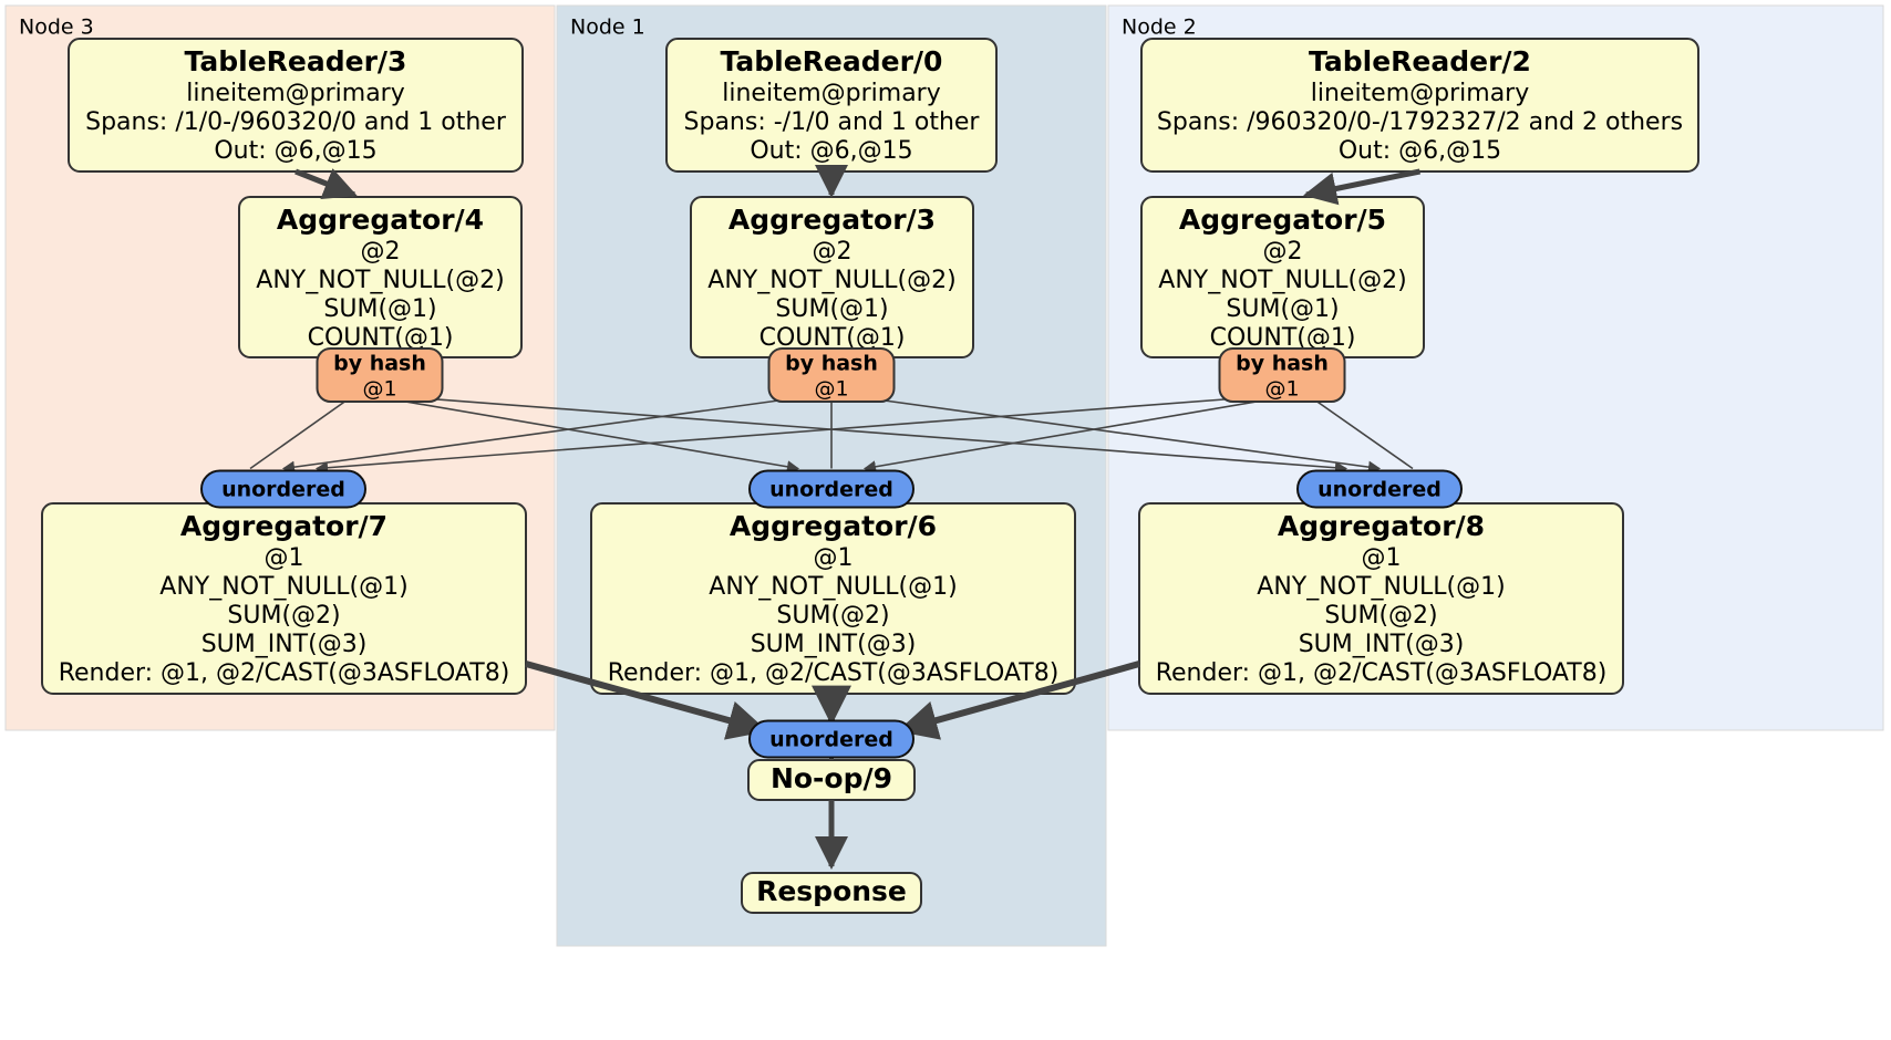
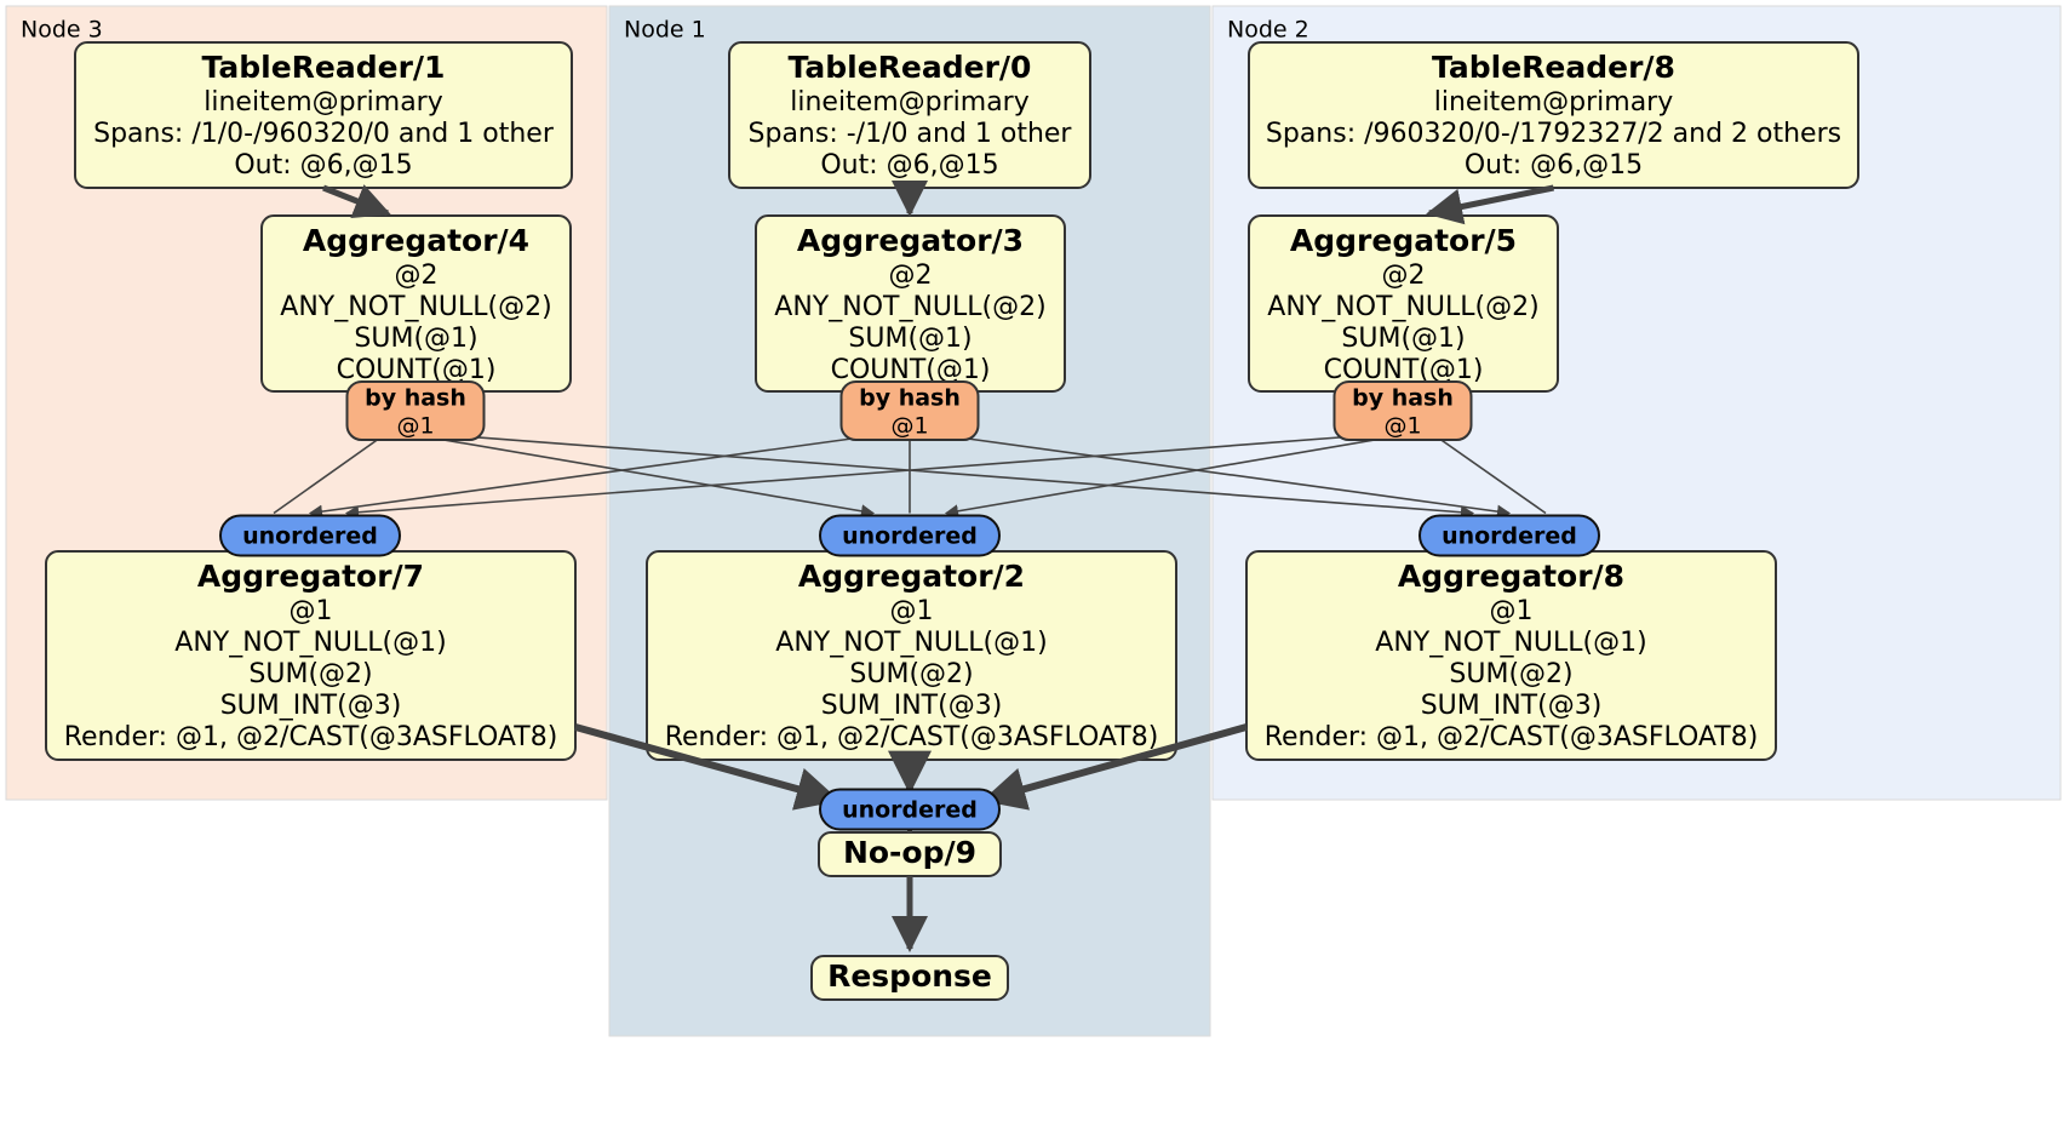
  Node 3
  Node 1
  Node 2
- TableReader/3
+ TableReader/1
  lineitem@primary
  Spans: /1/0-/960320/0 and 1 other
  Out: @6,@15
  TableReader/0
  lineitem@primary
  Spans: -/1/0 and 1 other
  Out: @6,@15
- TableReader/2
+ TableReader/8
  lineitem@primary
  Spans: /960320/0-/1792327/2 and 2 others
  Out: @6,@15
  Aggregator/4
  @2
  ANY_NOT_NULL(@2)
  SUM(@1)
  COUNT(@1)
  Aggregator/3
  @2
  ANY_NOT_NULL(@2)
  SUM(@1)
  COUNT(@1)
  Aggregator/5
  @2
  ANY_NOT_NULL(@2)
  SUM(@1)
  COUNT(@1)
  Aggregator/7
  @1
  ANY_NOT_NULL(@1)
  SUM(@2)
  SUM_INT(@3)
  Render: @1, @2/CAST(@3ASFLOAT8)
- Aggregator/6
+ Aggregator/2
  @1
  ANY_NOT_NULL(@1)
  SUM(@2)
  SUM_INT(@3)
  Render: @1, @2/CAST(@3ASFLOAT8)
  Aggregator/8
  @1
  ANY_NOT_NULL(@1)
  SUM(@2)
  SUM_INT(@3)
  Render: @1, @2/CAST(@3ASFLOAT8)
  No-op/9
  Response
  by hash
  @1
  by hash
  @1
  by hash
  @1
  unordered
  unordered
  unordered
  unordered
